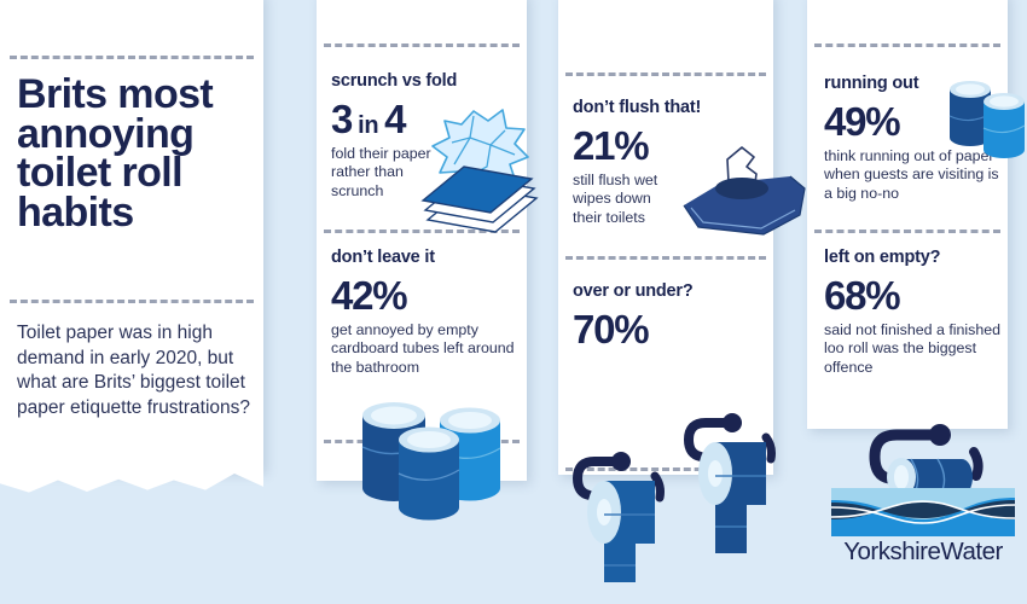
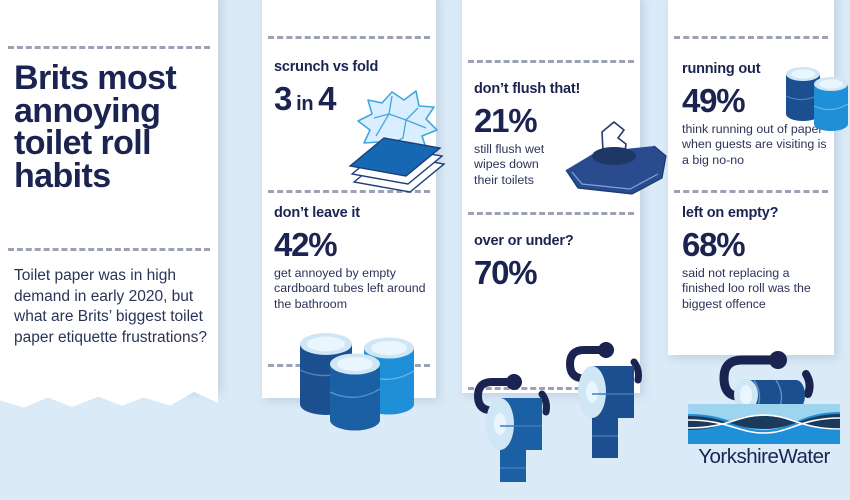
  Brits most annoying toilet roll habits
  Toilet paper was in high demand in early 2020, but what are Brits’ biggest toilet paper etiquette frustrations?
  scrunch vs fold
  3 in 4
- fold their paper rather than scrunch
  don’t leave it
  42%
  get annoyed by empty cardboard tubes left around the bathroom
  don’t flush that!
  21%
  still flush wet wipes down their toilets
  over or under?
  70%
  running out
  49%
  think running out of pape when guests are visiting is a big no-no
  left on empty?
  68%
- said not finished a finished loo roll was the biggest offence
+ said not replacing a finished loo roll was the biggest offence
  YorkshireWater
